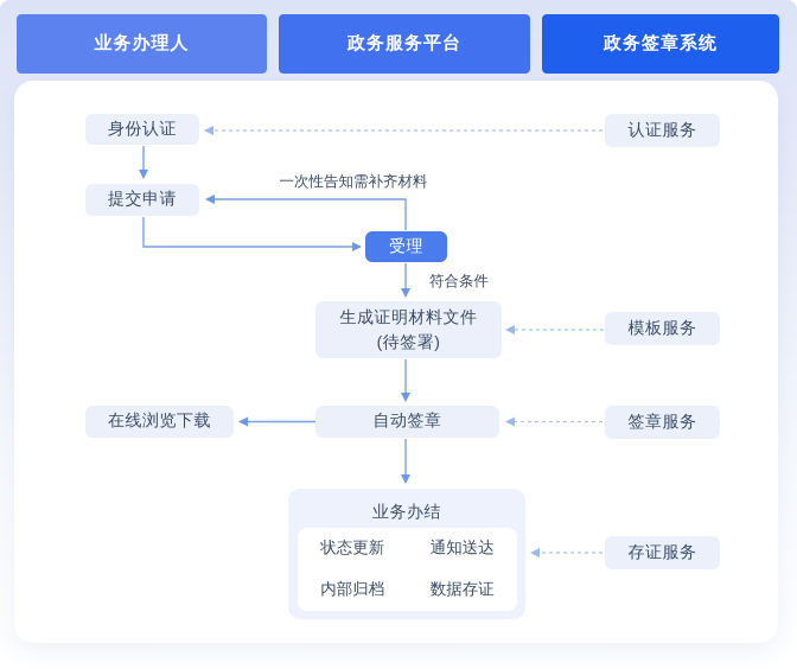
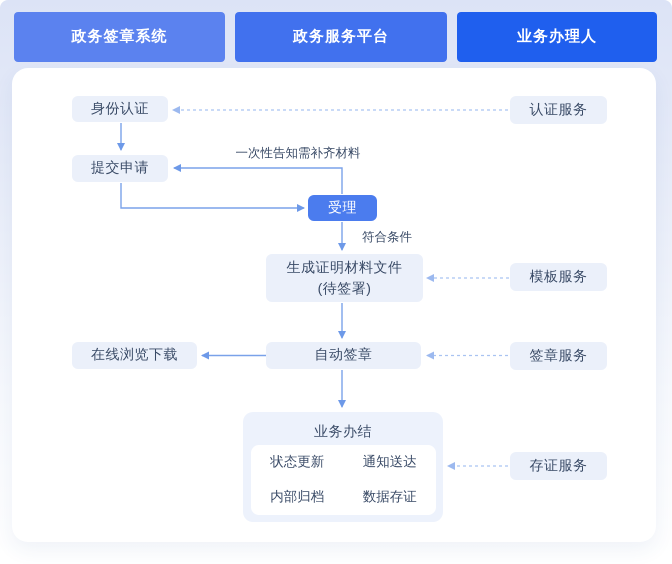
- 业务办理人
+ 政务签章系统
  政务服务平台
- 政务签章系统
+ 业务办理人
  身份认证
  提交申请
  受理
  生成证明材料文件
  (待签署)
  在线浏览下载
  自动签章
  业务办结
  状态更新
  通知送达
  内部归档
  数据存证
  认证服务
  模板服务
  签章服务
  存证服务
  一次性告知需补齐材料
  符合条件
